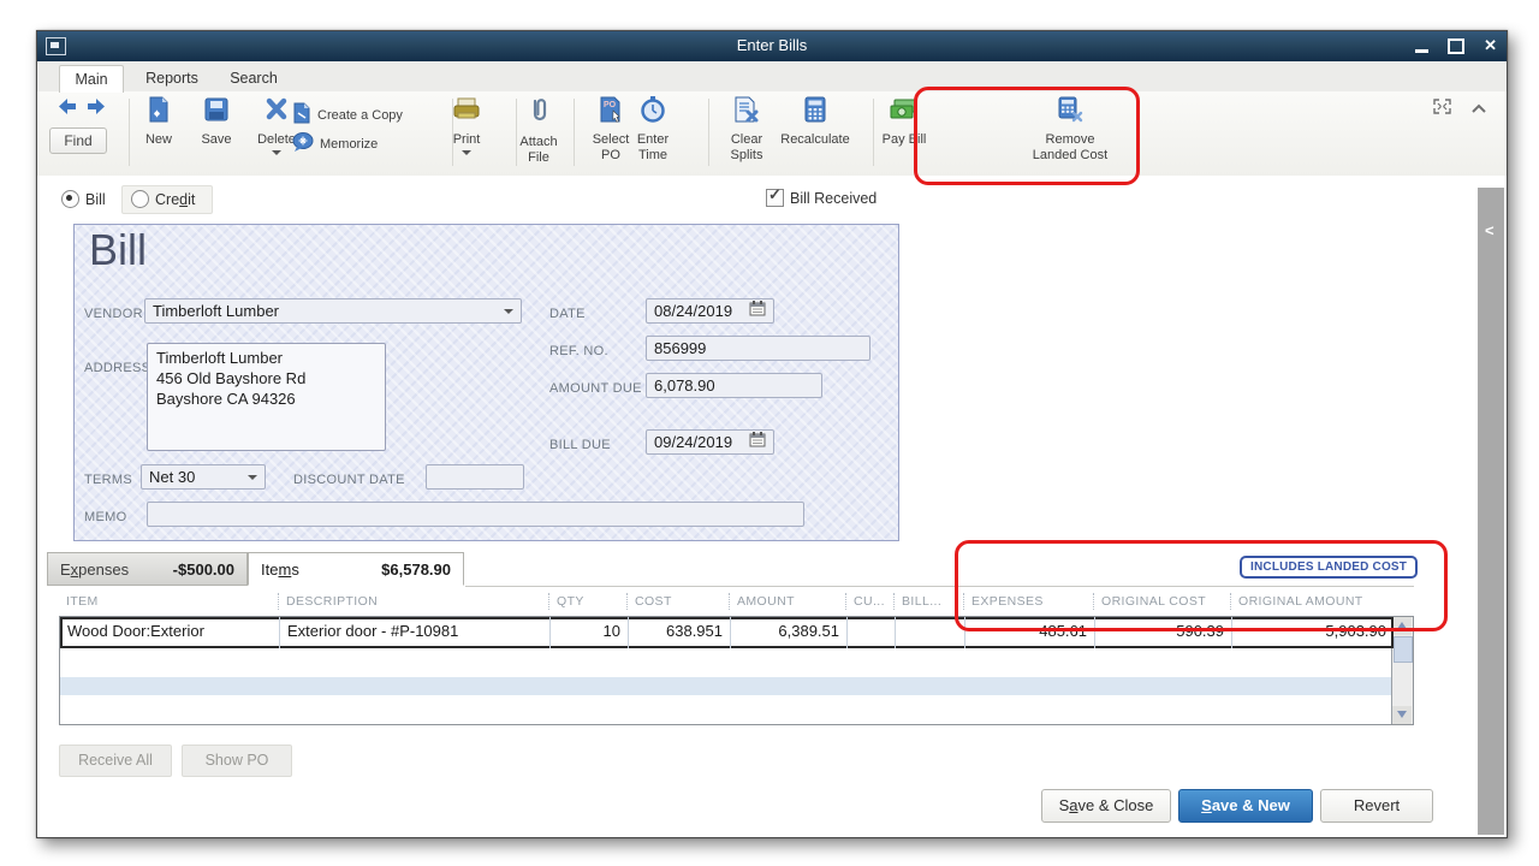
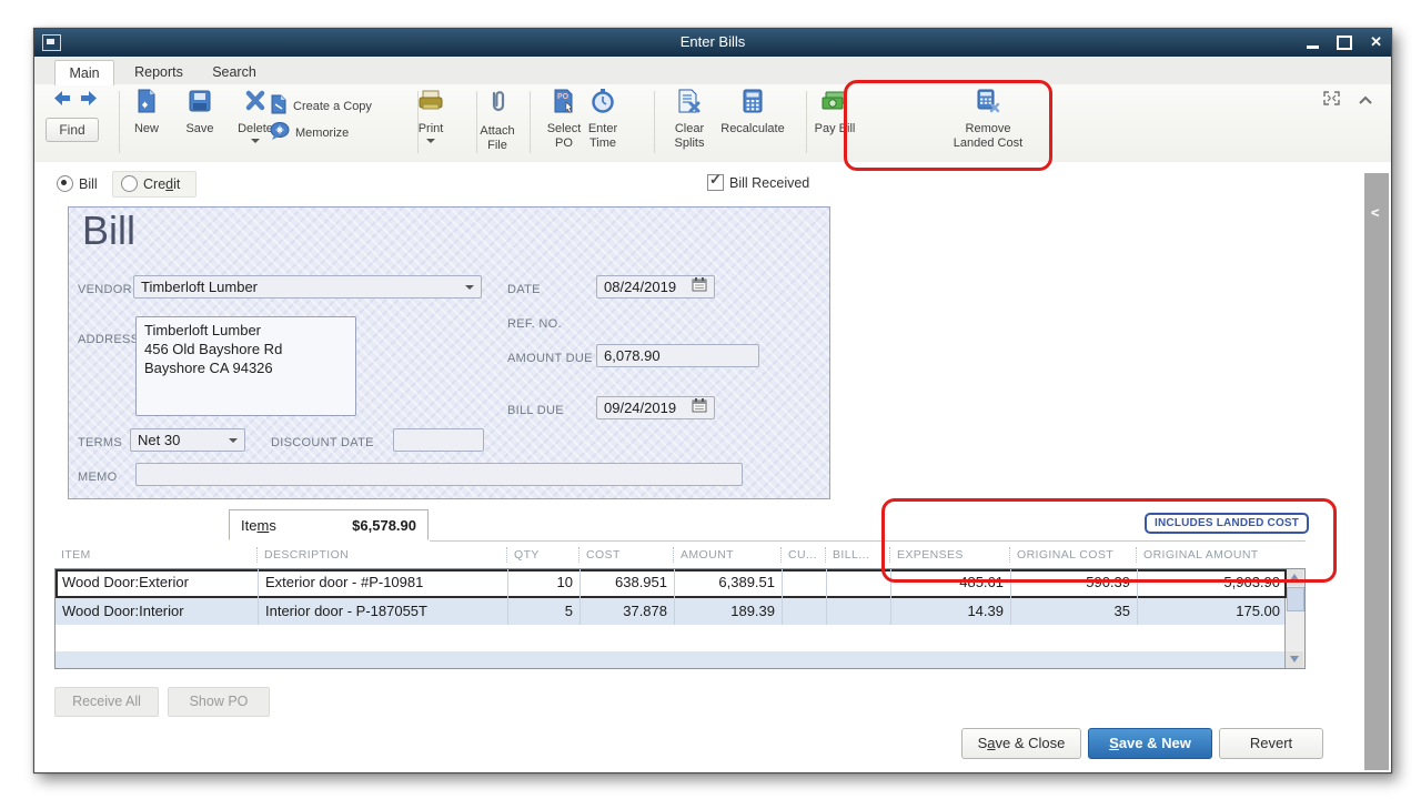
  Enter Bills
  ✕
  Main
  Reports
  Search
  Find
  New
  Save
  Delete
  Create a Copy
  Memorize
  Print
  Attach File
  Select PO
  Enter Time
  Clear Splits
  Recalculate
  Pay Bill
  Remove Landed Cost
  Bill
  Credit
  ✓
  Bill Received
  Bill
  VENDOR
  Timberloft Lumber
  ADDRES
  Timberloft Lumber
  456 Old Bayshore Rd
  Bayshore CA 94326
  TERMS
  Net 30
  DISCOUNT DATE
  MEMO
  DATE
  08/24/2019
  REF. NO.
- 856999
  AMOUNT DUE
  6,078.90
  BILL DUE
  09/24/2019
- Expenses
- -$500.00
  Items
  $6,578.90
  INCLUDES LANDED COST
  ITEM
  DESCRIPTION
  QTY
  COST
  AMOUNT
  CU...
  BILL...
  EXPENSES
  ORIGINAL COST
  ORIGINAL AMOUNT
  Wood Door:Exterior
  Exterior door - #P-10981
  10
  638.951
  6,389.51
  485.61
  590.39
  5,903.90
+ Wood Door:Interior
+ Interior door - P-187055T
+ 5
+ 37.878
+ 189.39
+ 14.39
+ 35
+ 175.00
  Receive All
  Show PO
  Save & Close
  Save & New
  Revert
  <
